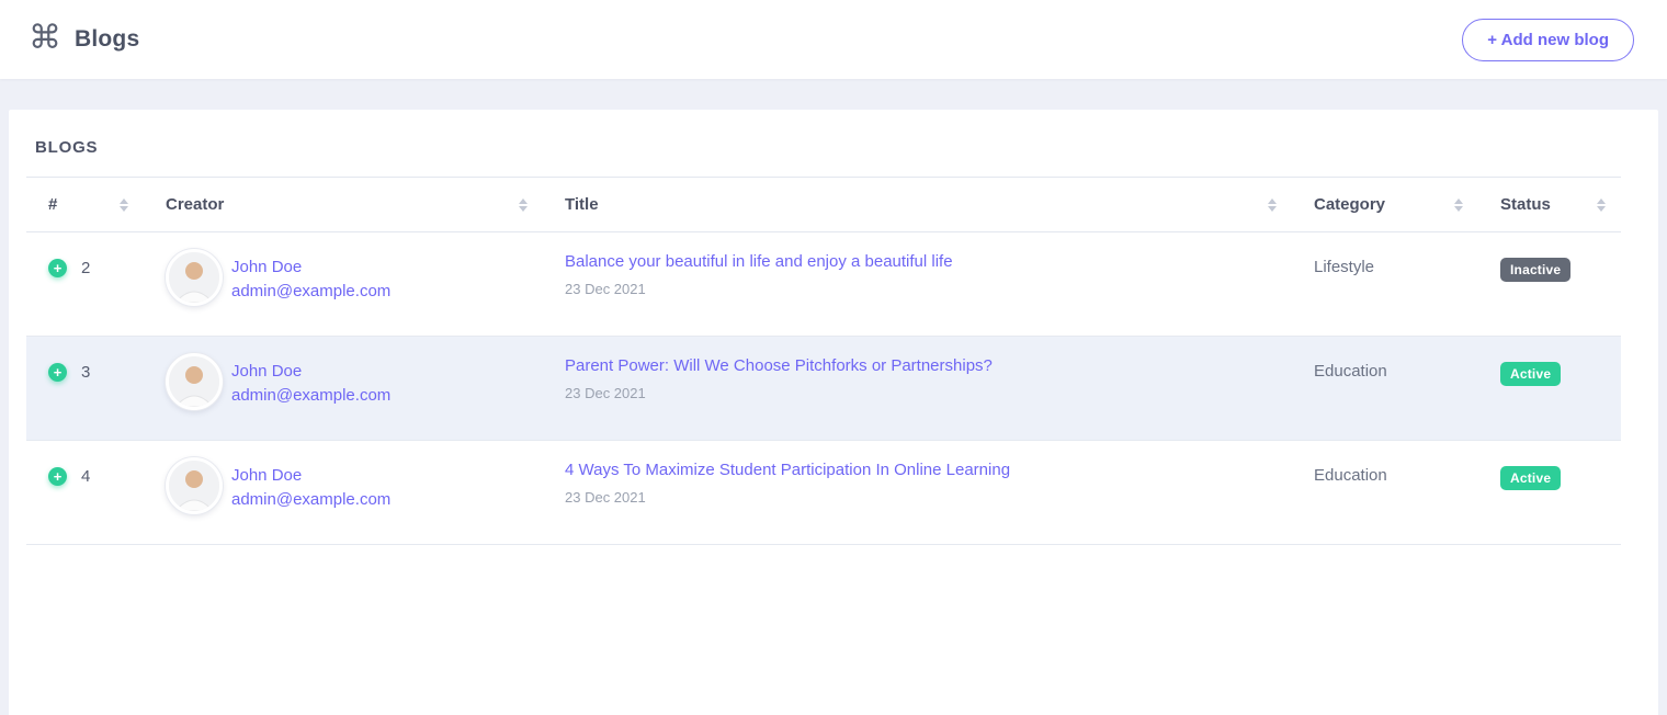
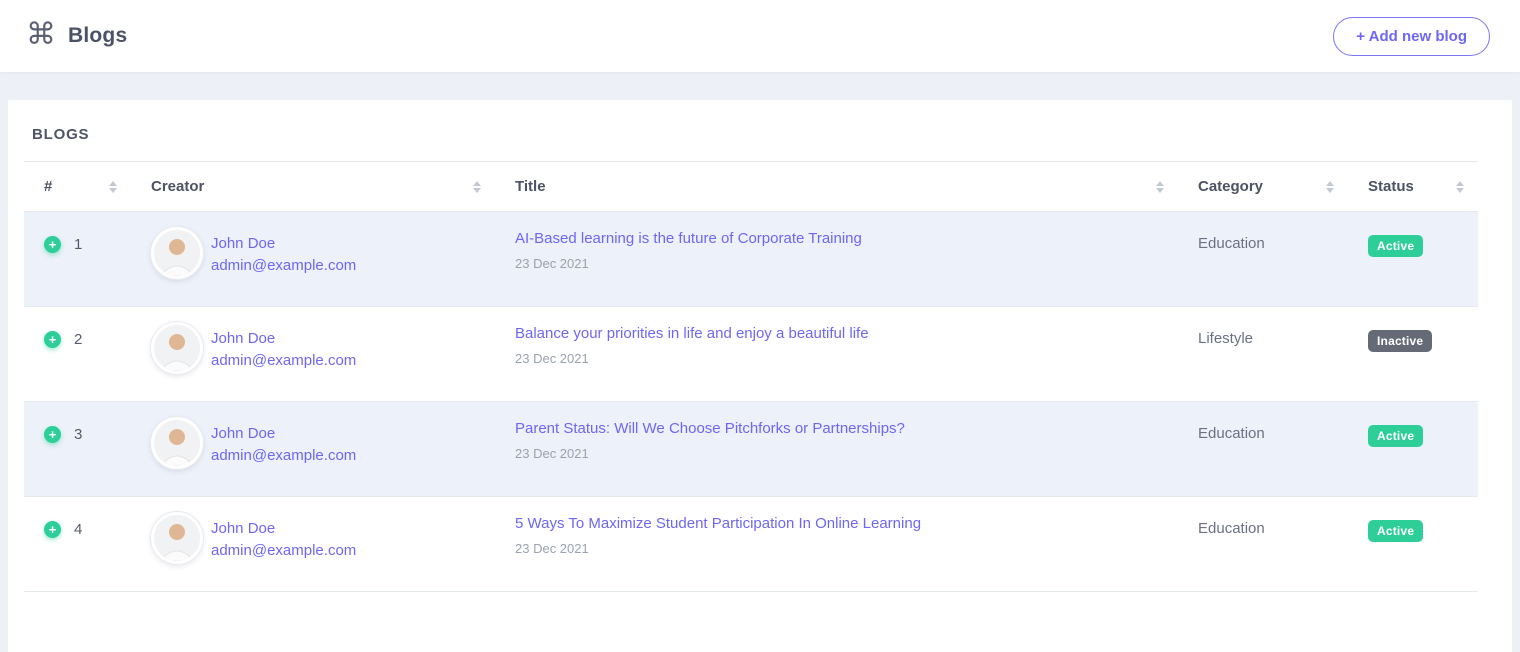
  ⌘
  Blogs
  + Add new blog
  BLOGS
  #	Creator	Title	Category	Status
+ + 1	John Doe admin@example.com	AI-Based learning is the future of Corporate Training 23 Dec 2021	Education	Active
- + 2	John Doe admin@example.com	Balance your beautiful in life and enjoy a beautiful life 23 Dec 2021	Lifestyle	Inactive
+ + 2	John Doe admin@example.com	Balance your priorities in life and enjoy a beautiful life 23 Dec 2021	Lifestyle	Inactive
- + 3	John Doe admin@example.com	Parent Power: Will We Choose Pitchforks or Partnerships? 23 Dec 2021	Education	Active
+ + 3	John Doe admin@example.com	Parent Status: Will We Choose Pitchforks or Partnerships? 23 Dec 2021	Education	Active
- + 4	John Doe admin@example.com	4 Ways To Maximize Student Participation In Online Learning 23 Dec 2021	Education	Active
+ + 4	John Doe admin@example.com	5 Ways To Maximize Student Participation In Online Learning 23 Dec 2021	Education	Active
